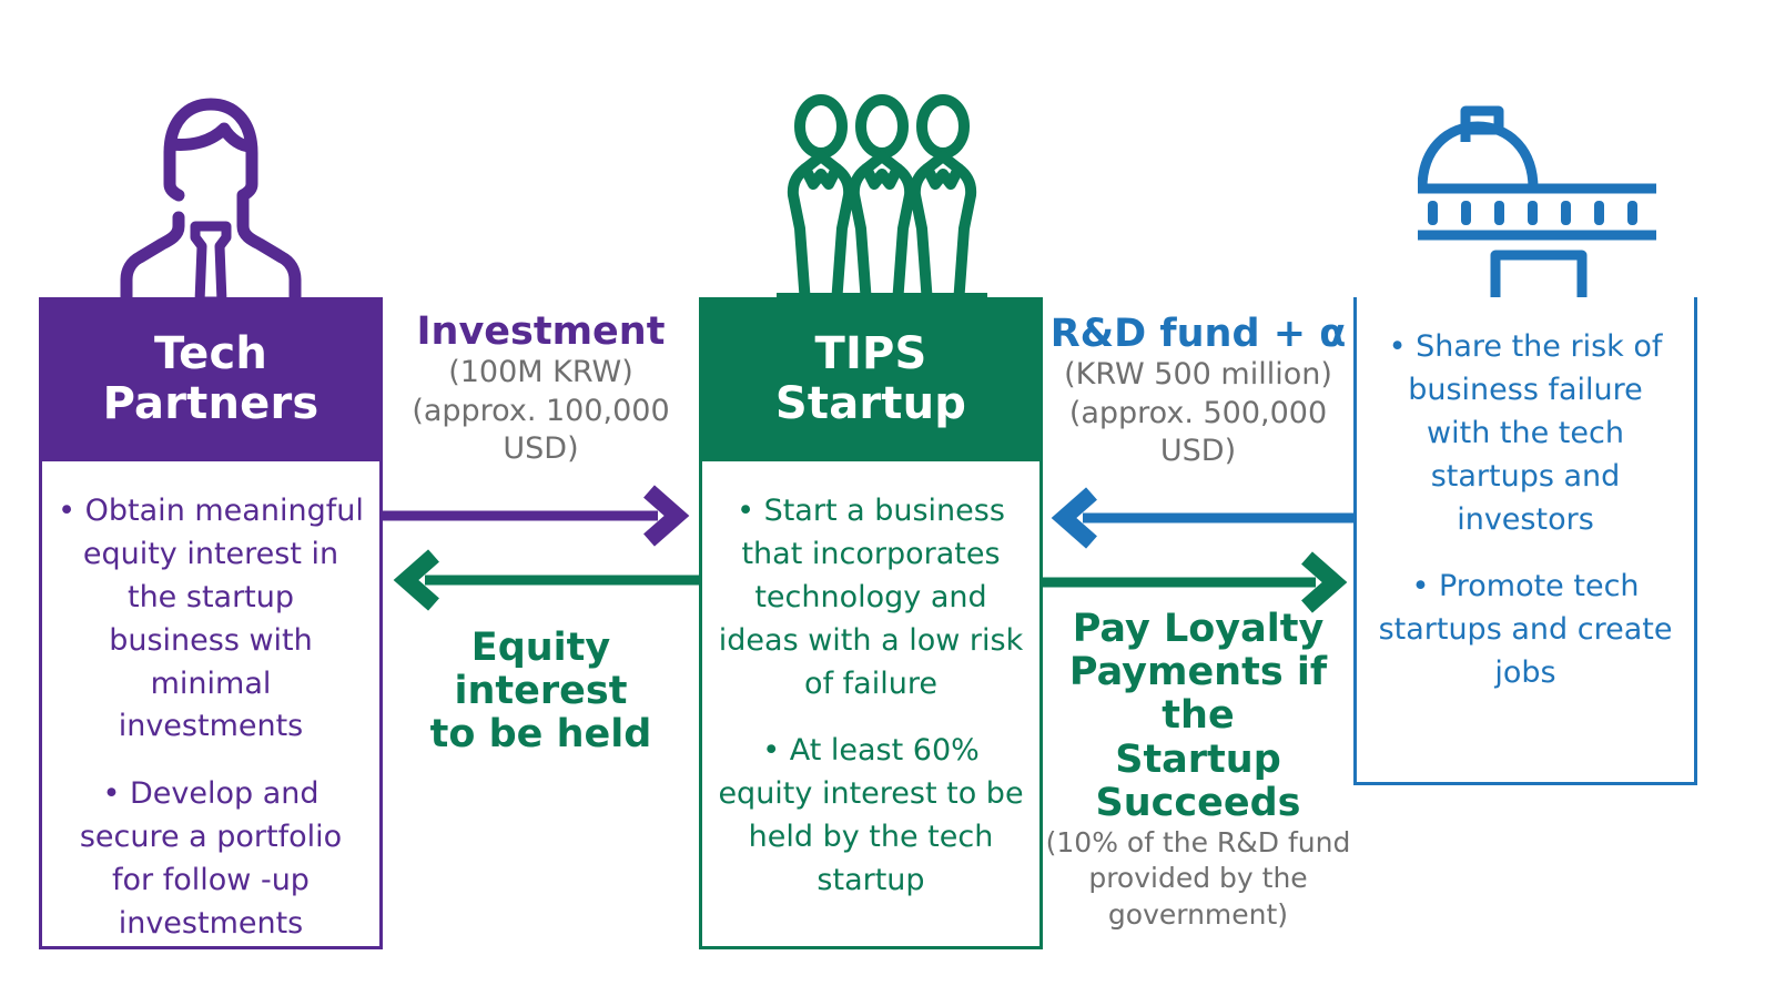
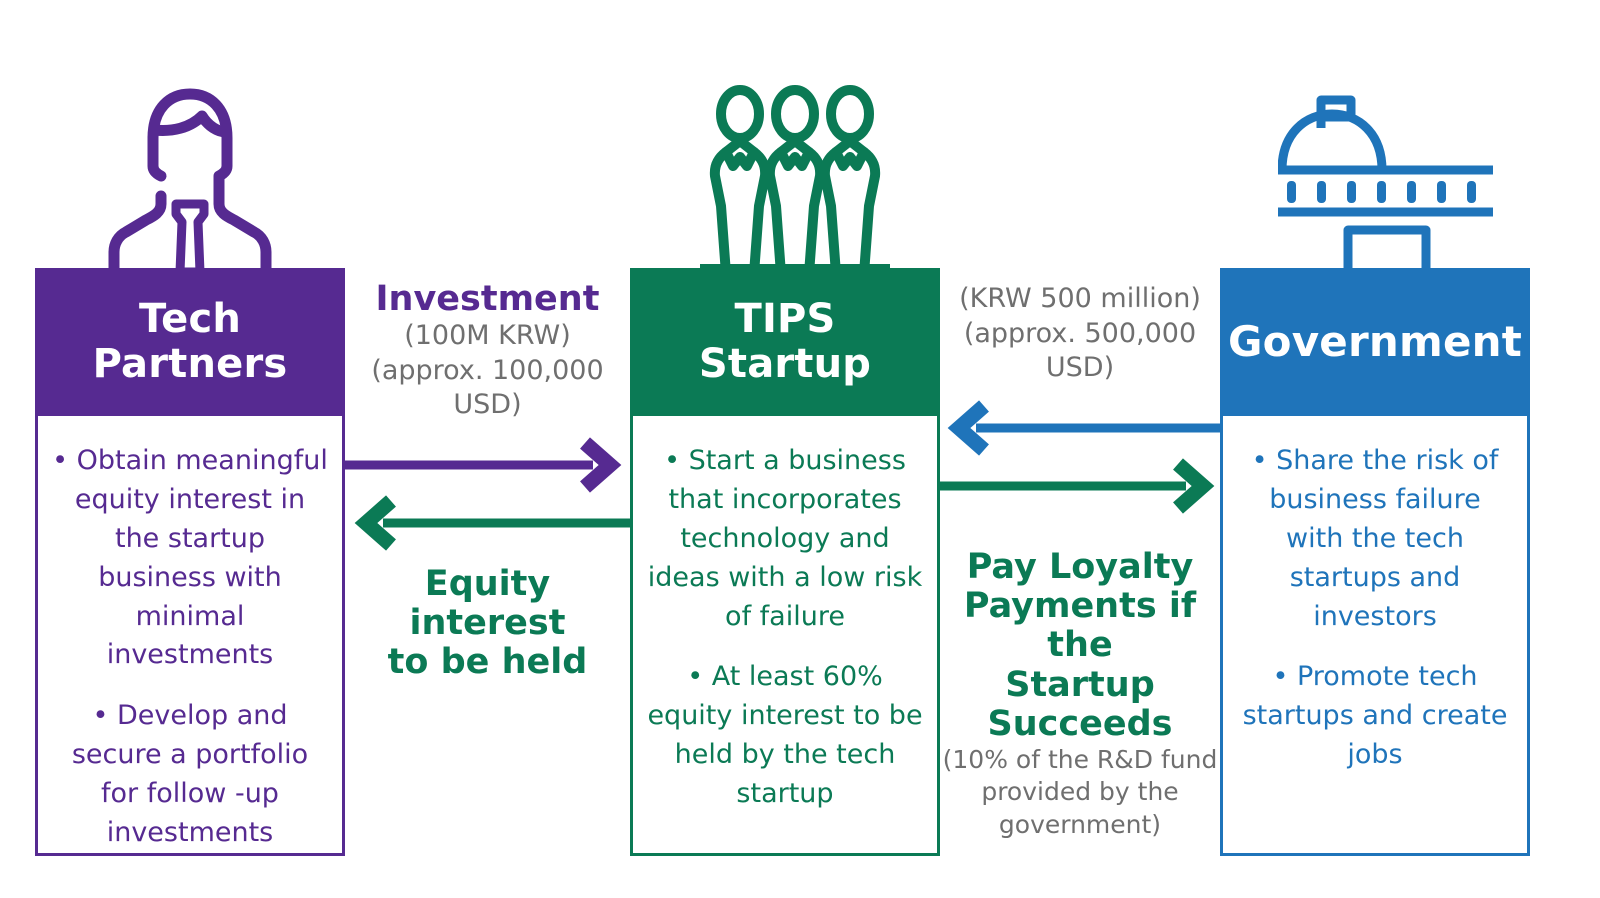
  Tech
  Partners
  • Obtain meaningful equity interest in the startup business with minimal investments
  • Develop and secure a portfolio for follow -up investments
  TIPS
  Startup
  • Start a business that incorporates technology and ideas with a low risk of failure
  • At least 60% equity interest to be held by the tech startup
+ Government
  • Share the risk of business failure with the tech startups and investors
  • Promote tech startups and create jobs
  Investment
  (100M KRW)
  (approx. 100,000 USD)
  Equity interest
  to be held
- R&D fund + α
  (KRW 500 million)
  (approx. 500,000 USD)
  Pay Loyalty
  Payments if the
  Startup Succeeds
  (10% of the R&D fund
  provided by the
  government)
